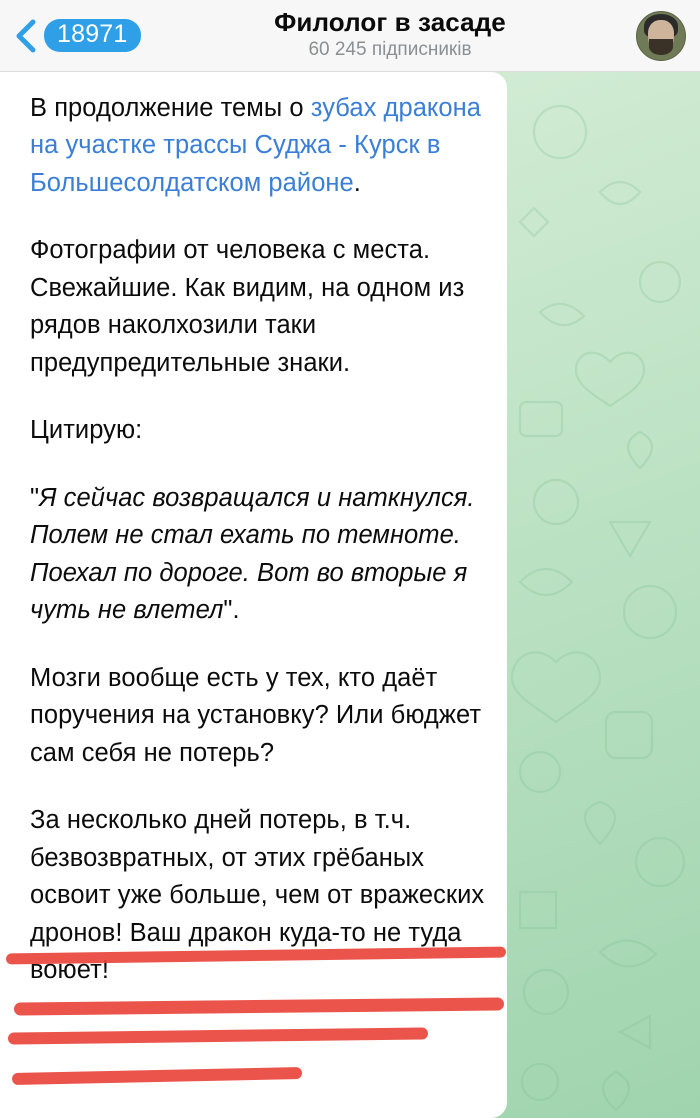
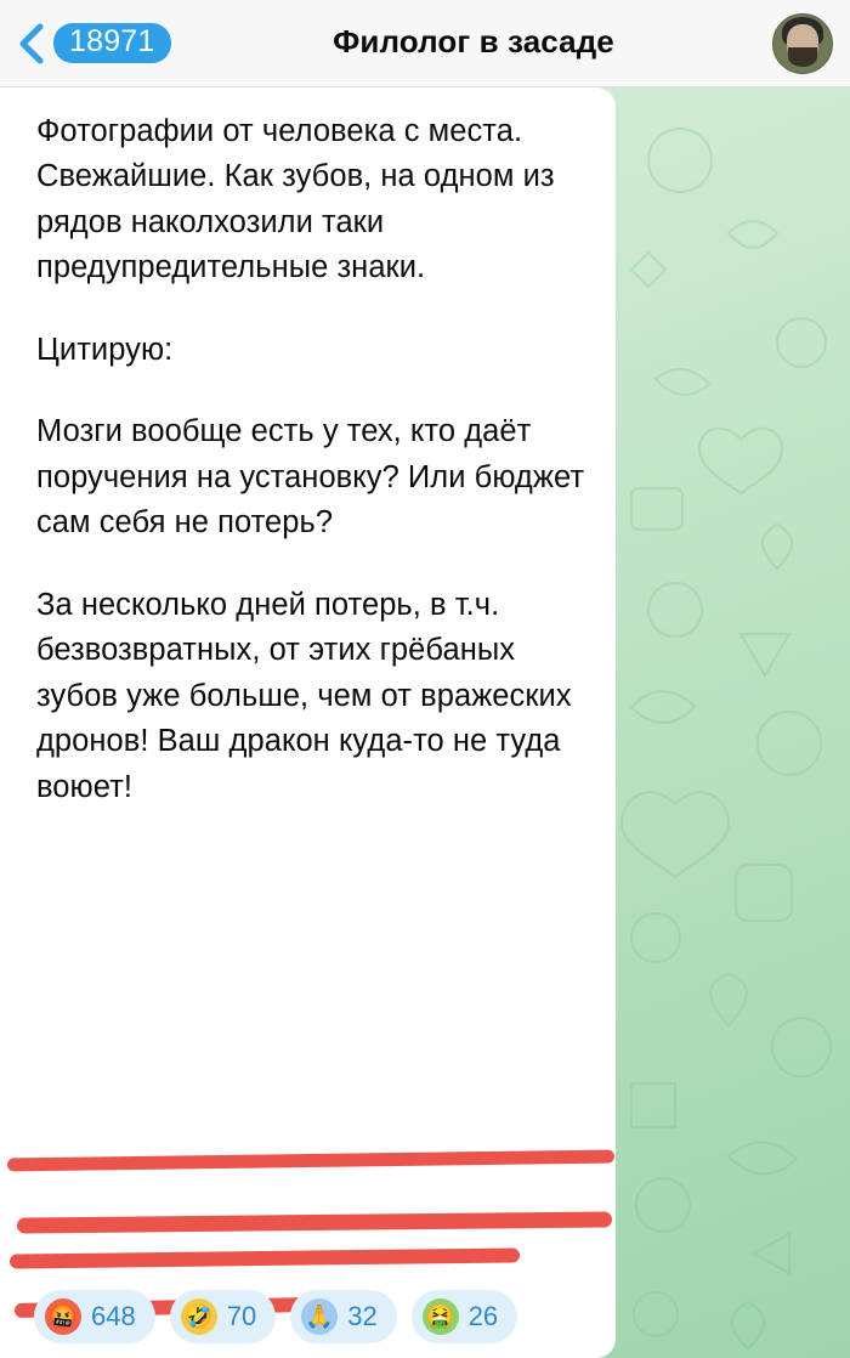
  18971
  Филолог в засаде
- 60 245 підписників
- В продолжение темы о зубах дракона на участке трассы Суджа - Курск в Большесолдатском районе.
- Фотографии от человека с места. Свежайшие. Как видим, на одном из рядов наколхозили таки предупредительные знаки.
+ Фотографии от человека с места. Свежайшие. Как зубов, на одном из рядов наколхозили таки предупредительные знаки.
  Цитирую:
- "Я сейчас возвращался и наткнулся. Полем не стал ехать по темноте. Поехал по дороге. Вот во вторые я чуть не влетел".
  Мозги вообще есть у тех, кто даёт поручения на установку? Или бюджет сам себя не потерь?
- За несколько дней потерь, в т.ч. безвозвратных, от этих грёбаных освоит уже больше, чем от вражеских дронов! Ваш дракон куда-то не туда воюет!
+ За несколько дней потерь, в т.ч. безвозвратных, от этих грёбаных зубов уже больше, чем от вражеских дронов! Ваш дракон куда-то не туда воюет!
+ 🤬
+ 648
+ 🤣
+ 70
+ 🙏
+ 32
+ 🤮
+ 26
